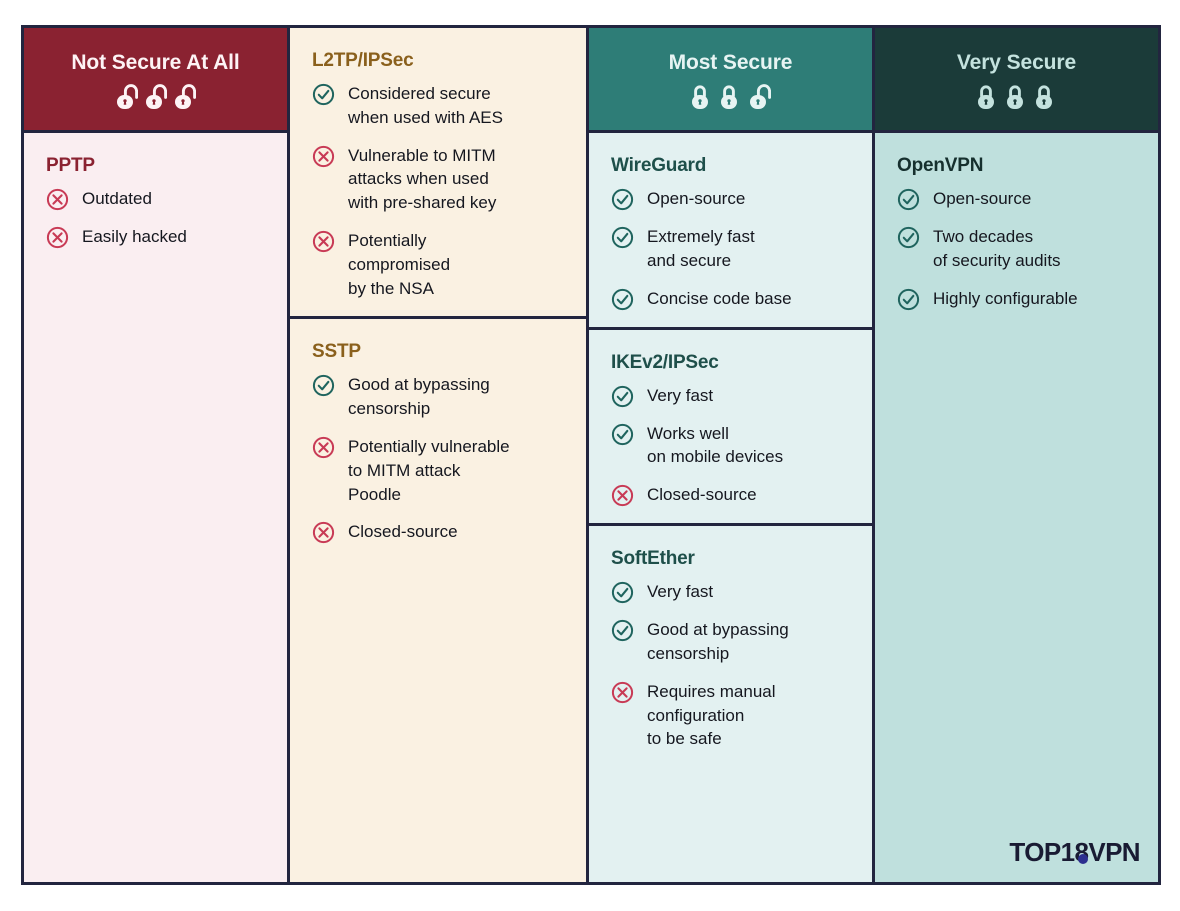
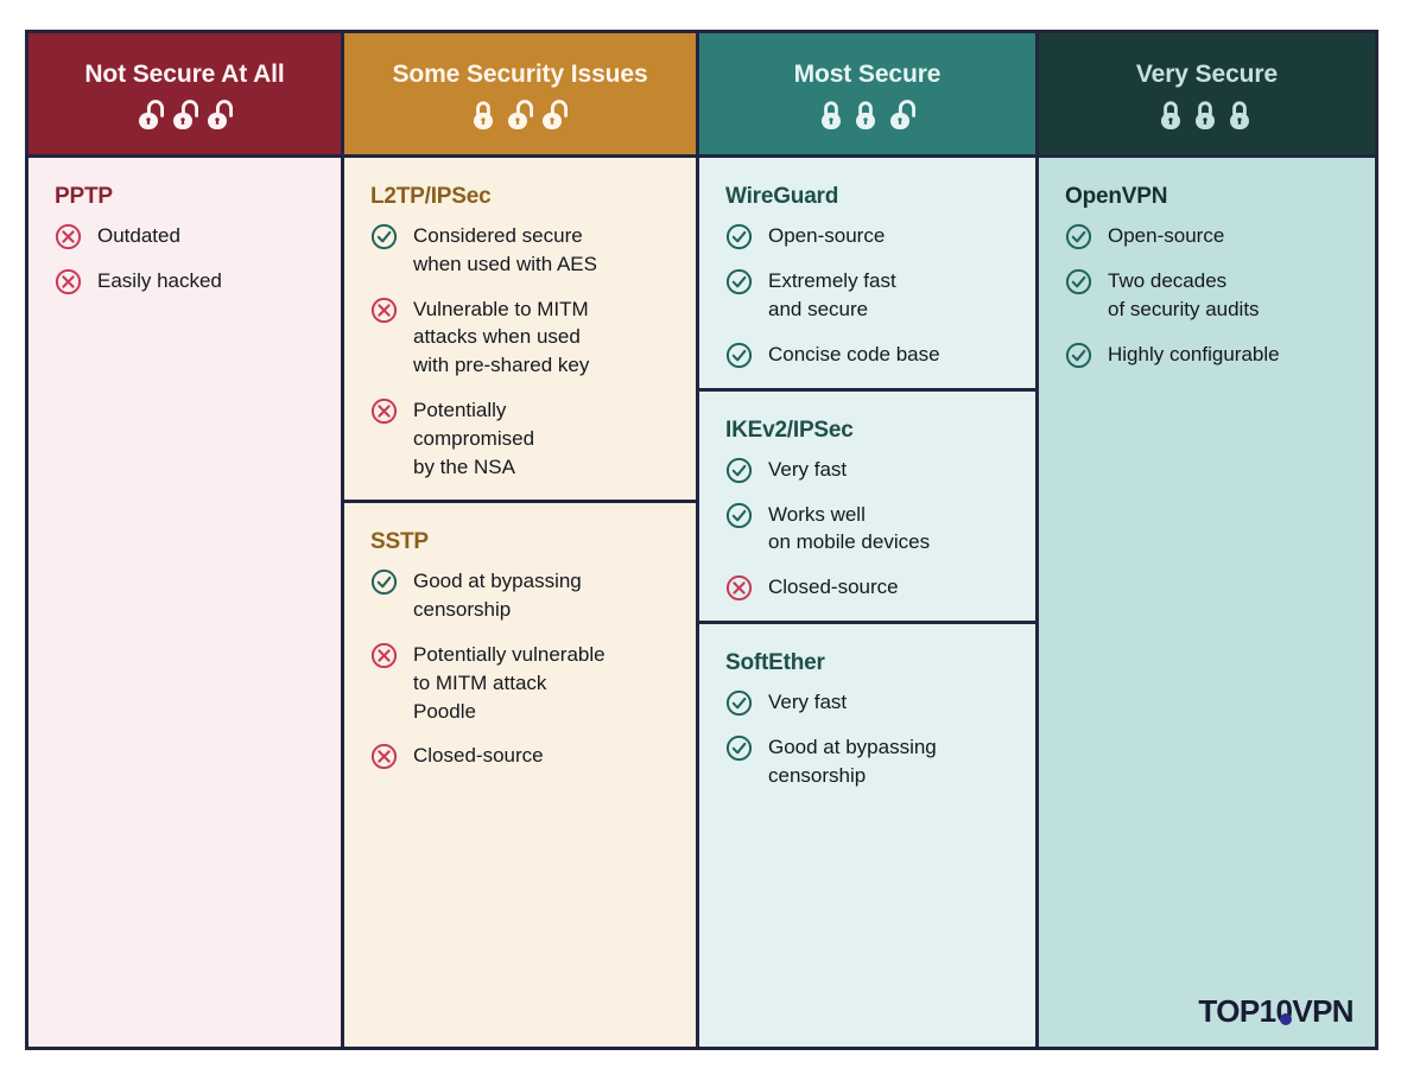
  Not Secure At All
  PPTP
  Outdated
  Easily hacked
+ Some Security Issues
  L2TP/IPSec
  Considered secure
  when used with AES
  Vulnerable to MITM
  attacks when used
  with pre-shared key
  Potentially
  compromised
  by the NSA
  SSTP
  Good at bypassing
  censorship
  Potentially vulnerable
  to MITM attack
  Poodle
  Closed-source
  Most Secure
  WireGuard
  Open-source
  Extremely fast
  and secure
  Concise code base
  IKEv2/IPSec
  Very fast
  Works well
  on mobile devices
  Closed-source
  SoftEther
  Very fast
  Good at bypassing
  censorship
- Requires manual
- configuration
- to be safe
  Very Secure
  OpenVPN
  Open-source
  Two decades
  of security audits
  Highly configurable
  TOP1
- 8
+ 0
  VPN
